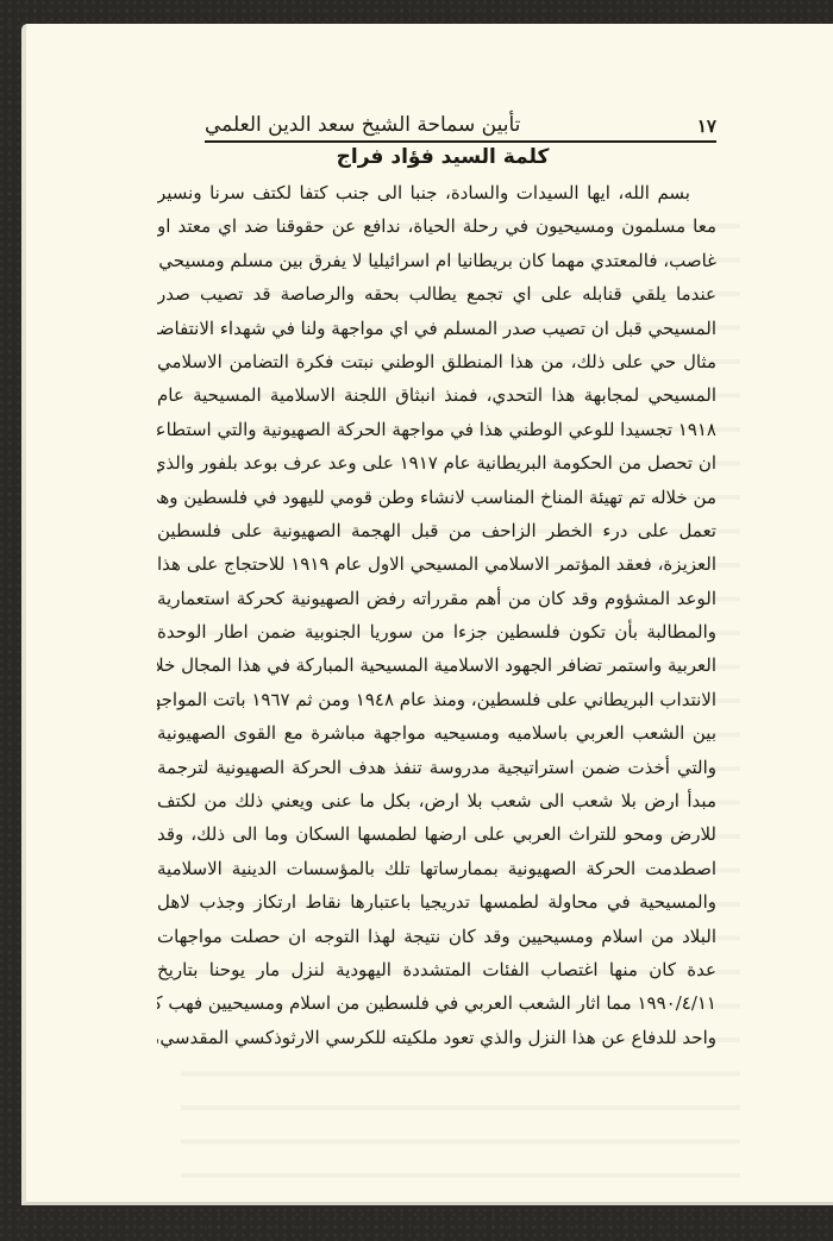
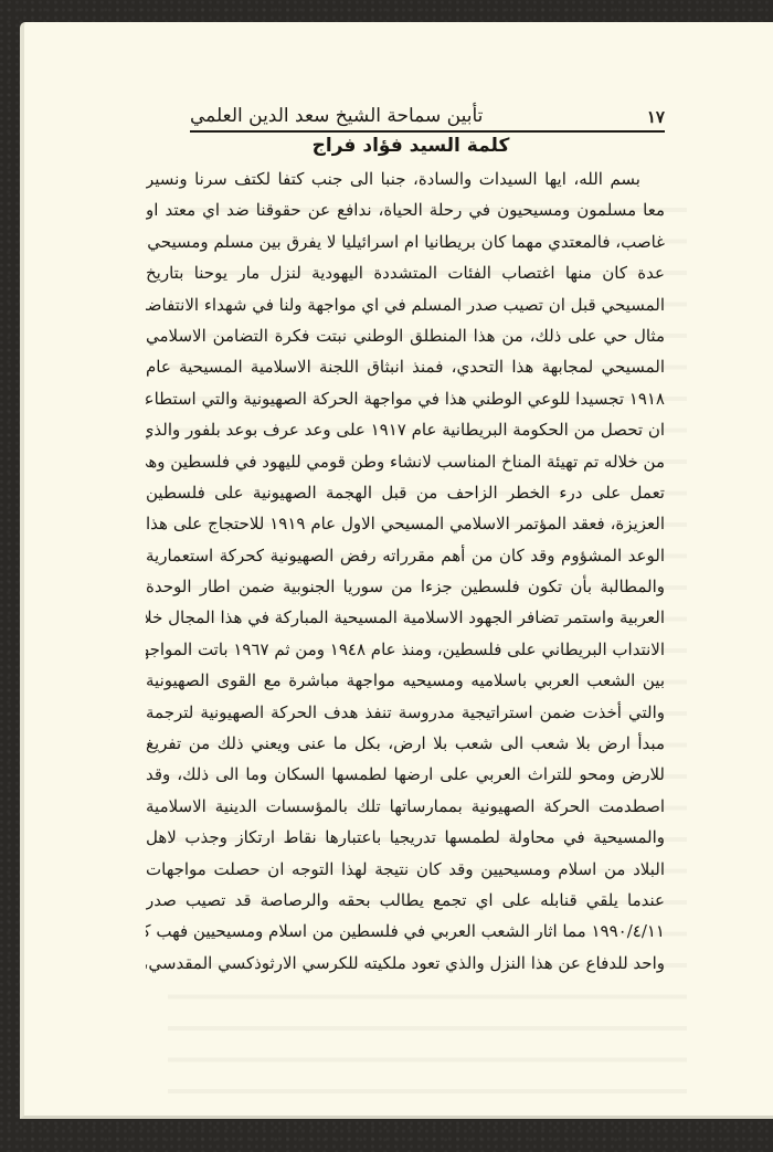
  تأبين سماحة الشيخ سعد الدين العلمي
  ١٧
  كلمة السيد فؤاد فراج
  بسم الله، ايها السيدات والسادة، جنبا الى جنب كتفا لكتف سرنا ونسير
  معا مسلمون ومسيحيون في رحلة الحياة، ندافع عن حقوقنا ضد اي معتد او
  غاصب، فالمعتدي مهما كان بريطانيا ام اسرائيليا لا يفرق بين مسلم ومسيحي
- عندما يلقي قنابله على اي تجمع يطالب بحقه والرصاصة قد تصيب صدر
+ عدة كان منها اغتصاب الفئات المتشددة اليهودية لنزل مار يوحنا بتاريخ
  المسيحي قبل ان تصيب صدر المسلم في اي مواجهة ولنا في شهداء الانتفاض
  مثال حي على ذلك، من هذا المنطلق الوطني نبتت فكرة التضامن الاسلامي
  المسيحي لمجابهة هذا التحدي، فمنذ انبثاق اللجنة الاسلامية المسيحية عام
  ١٩١٨ تجسيدا للوعي الوطني هذا في مواجهة الحركة الصهيونية والتي استطاع
  ان تحصل من الحكومة البريطانية عام ١٩١٧ على وعد عرف بوعد بلفور والذي
  من خلاله تم تهيئة المناخ المناسب لانشاء وطن قومي لليهود في فلسطين وه
  تعمل على درء الخطر الزاحف من قبل الهجمة الصهيونية على فلسطين
  العزيزة، فعقد المؤتمر الاسلامي المسيحي الاول عام ١٩١٩ للاحتجاج على هذا
  الوعد المشؤوم وقد كان من أهم مقرراته رفض الصهيونية كحركة استعمارية
  والمطالبة بأن تكون فلسطين جزءا من سوريا الجنوبية ضمن اطار الوحدة
  العربية واستمر تضافر الجهود الاسلامية المسيحية المباركة في هذا المجال خلا
  الانتداب البريطاني على فلسطين، ومنذ عام ١٩٤٨ ومن ثم ١٩٦٧ باتت المواجه
  بين الشعب العربي باسلاميه ومسيحيه مواجهة مباشرة مع القوى الصهيونية
  والتي أخذت ضمن استراتيجية مدروسة تنفذ هدف الحركة الصهيونية لترجمة
- مبدأ ارض بلا شعب الى شعب بلا ارض، بكل ما عنى ويعني ذلك من لكتف
+ مبدأ ارض بلا شعب الى شعب بلا ارض، بكل ما عنى ويعني ذلك من تفريغ
  للارض ومحو للتراث العربي على ارضها لطمسها السكان وما الى ذلك، وقد
  اصطدمت الحركة الصهيونية بممارساتها تلك بالمؤسسات الدينية الاسلامية
  والمسيحية في محاولة لطمسها تدريجيا باعتبارها نقاط ارتكاز وجذب لاهل
  البلاد من اسلام ومسيحيين وقد كان نتيجة لهذا التوجه ان حصلت مواجهات
- عدة كان منها اغتصاب الفئات المتشددة اليهودية لنزل مار يوحنا بتاريخ
+ عندما يلقي قنابله على اي تجمع يطالب بحقه والرصاصة قد تصيب صدر
  ١٩٩٠/٤/١١ مما اثار الشعب العربي في فلسطين من اسلام ومسيحيين فهب ك
  واحد للدفاع عن هذا النزل والذي تعود ملكيته للكرسي الارثوذكسي المقدسي،
